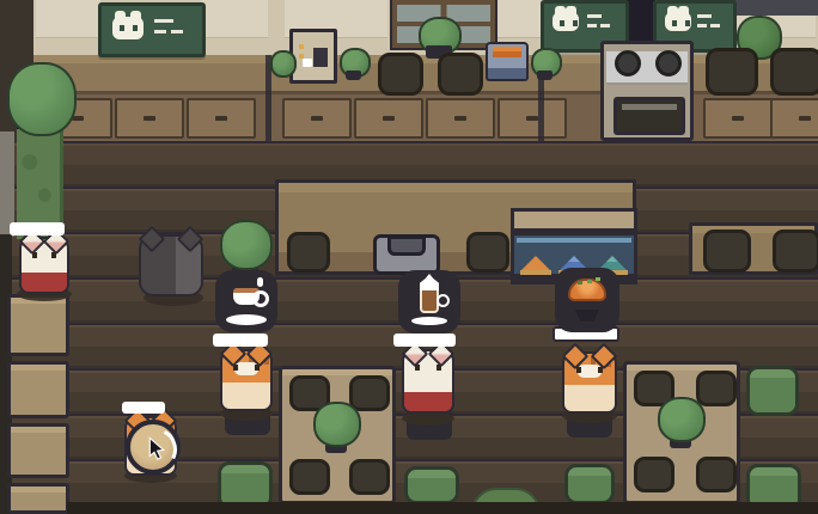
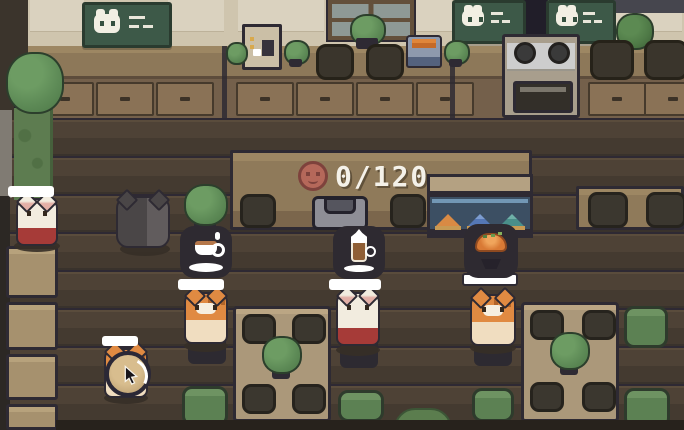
+ 0/120
